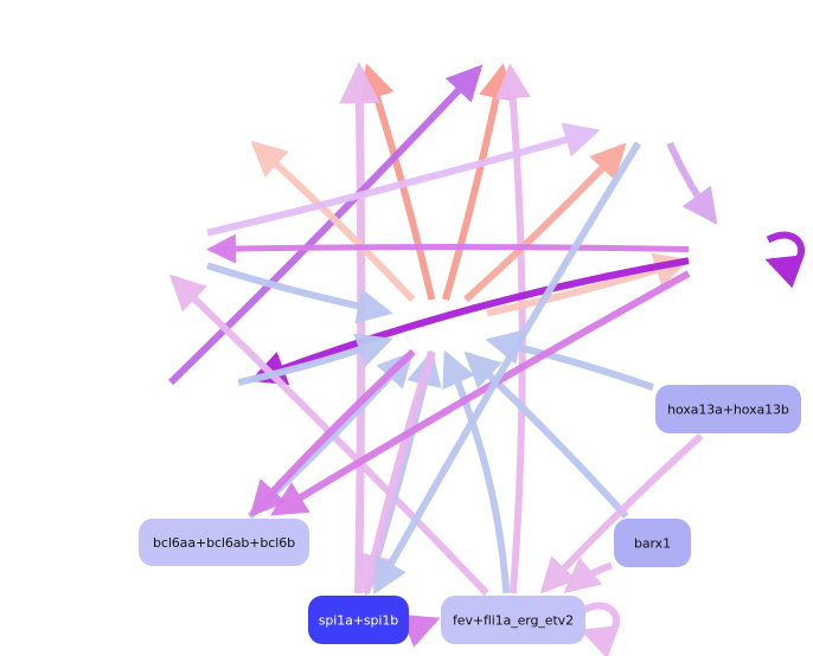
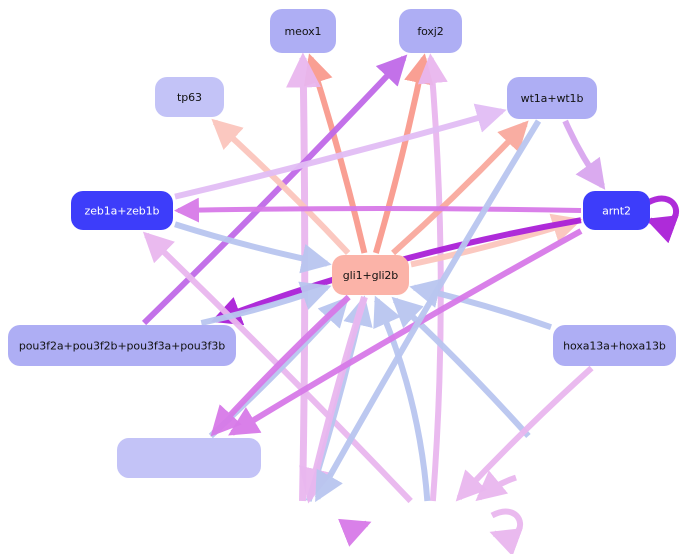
+ meox1
+ foxj2
+ tp63
+ wt1a+wt1b
+ zeb1a+zeb1b
+ arnt2
+ gli1+gli2b
+ pou3f2a+pou3f2b+pou3f3a+pou3f3b
  hoxa13a+hoxa13b
- bcl6aa+bcl6ab+bcl6b
- barx1
- spi1a+spi1b
- fev+fli1a_erg_etv2
